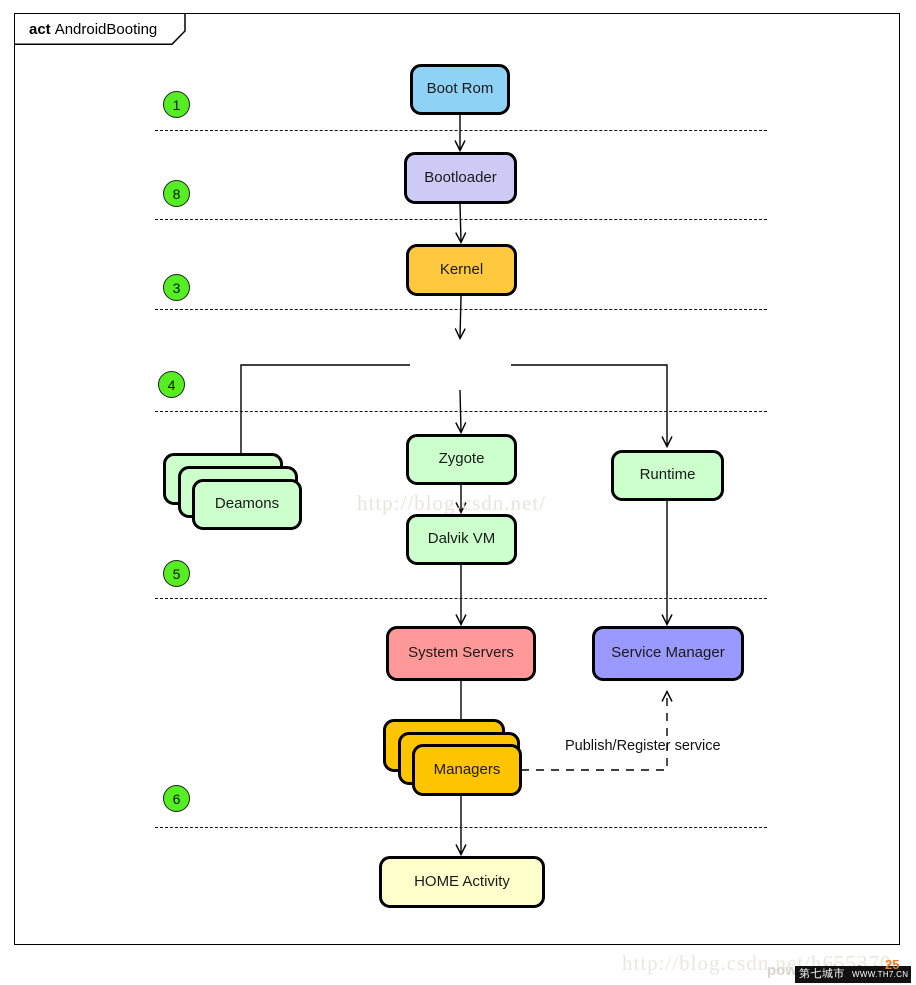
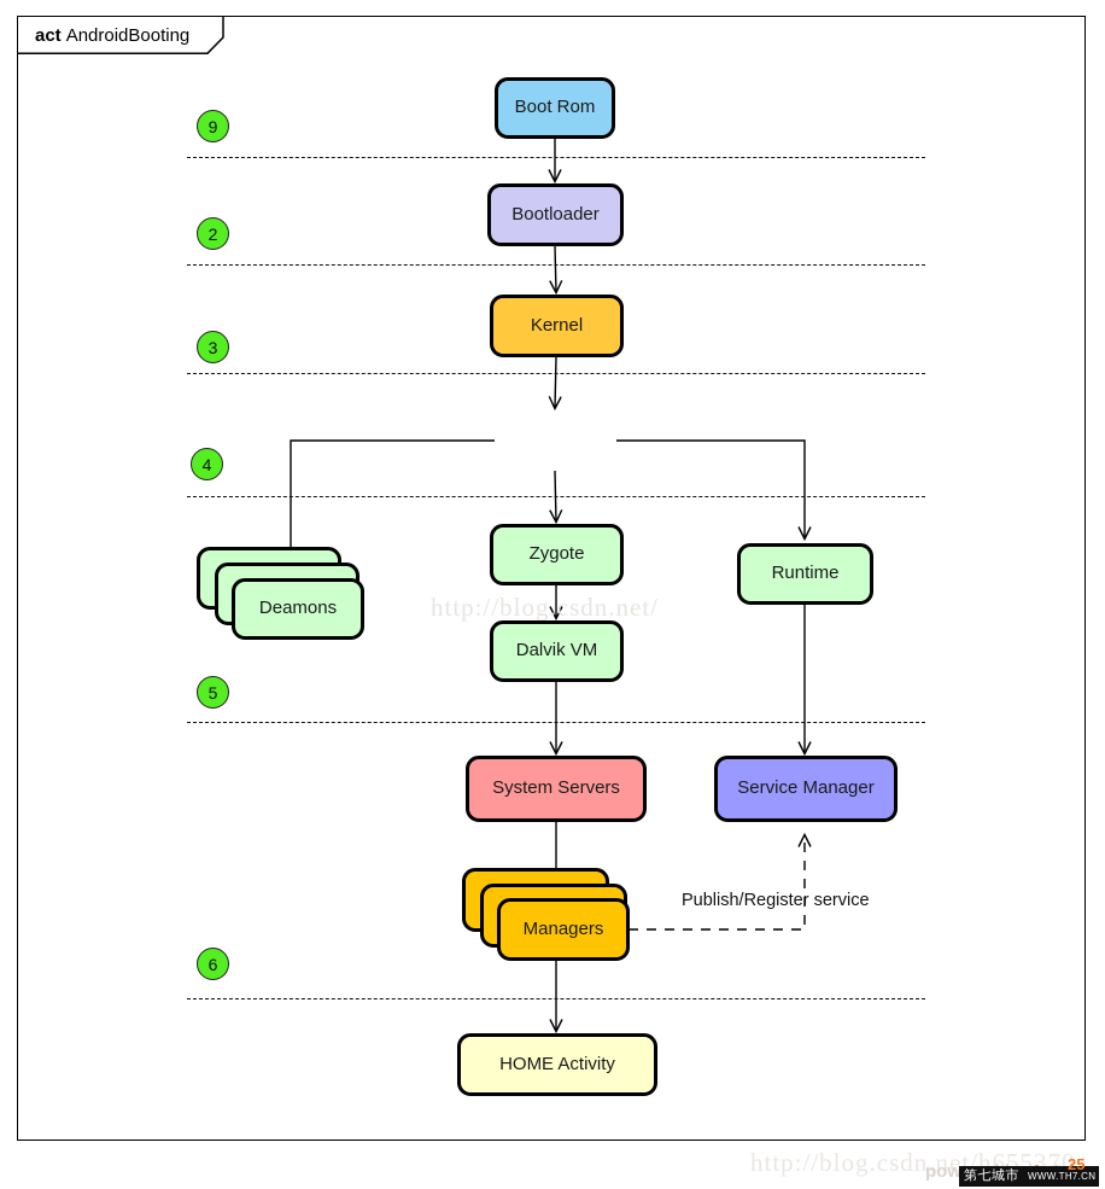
  act
  AndroidBooting
- 1
+ 9
- 8
+ 2
  3
  4
  5
  6
  Boot Rom
  Bootloader
  Kernel
  Deamons
  Zygote
  Dalvik VM
  Runtime
  System Servers
  Service Manager
  Managers
  HOME Activity
  Publish/Register service
  http://blog.csdn.net/
  http://blog.csdn.net/h655370
  第七城市
  WWW.TH7.CN
  25
